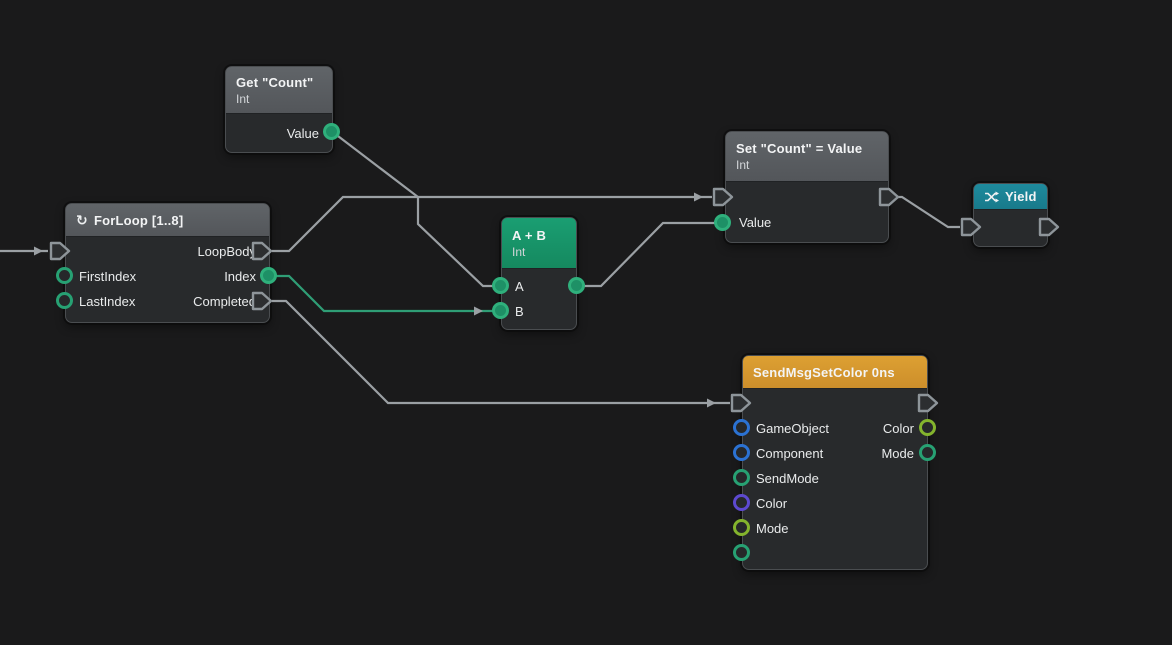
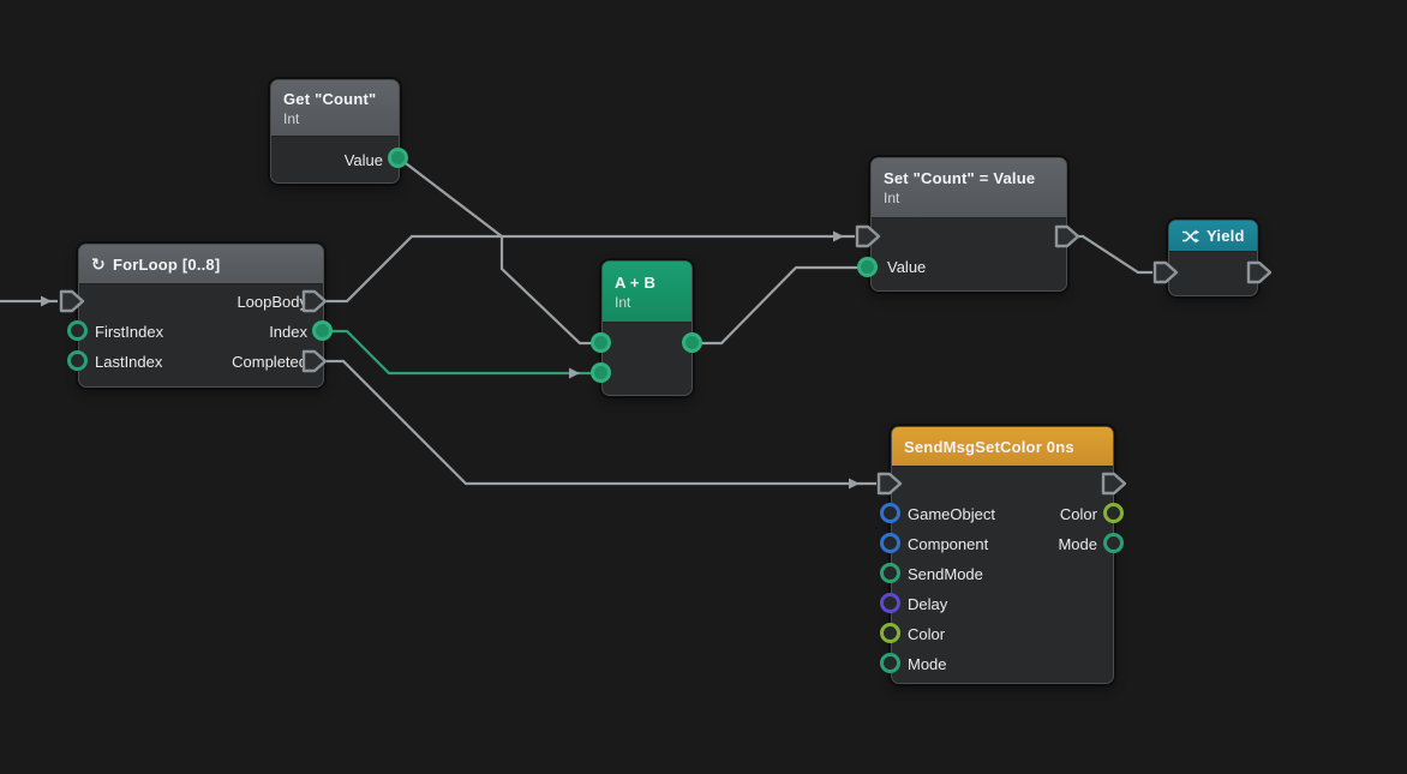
  Get "Count"
  Int
  Value
  ↻
- ForLoop [1..8]
+ ForLoop [0..8]
  LoopBod
  FirstIndex
  Index
  LastIndex
  Complete
  A + B
  Int
- A
- B
  Set "Count" = Value
  Int
  Value
  Yield
  SendMsgSetColor 0ns
  GameObject
  Color
  Component
  Mode
  SendMode
+ Delay
  Color
  Mode
